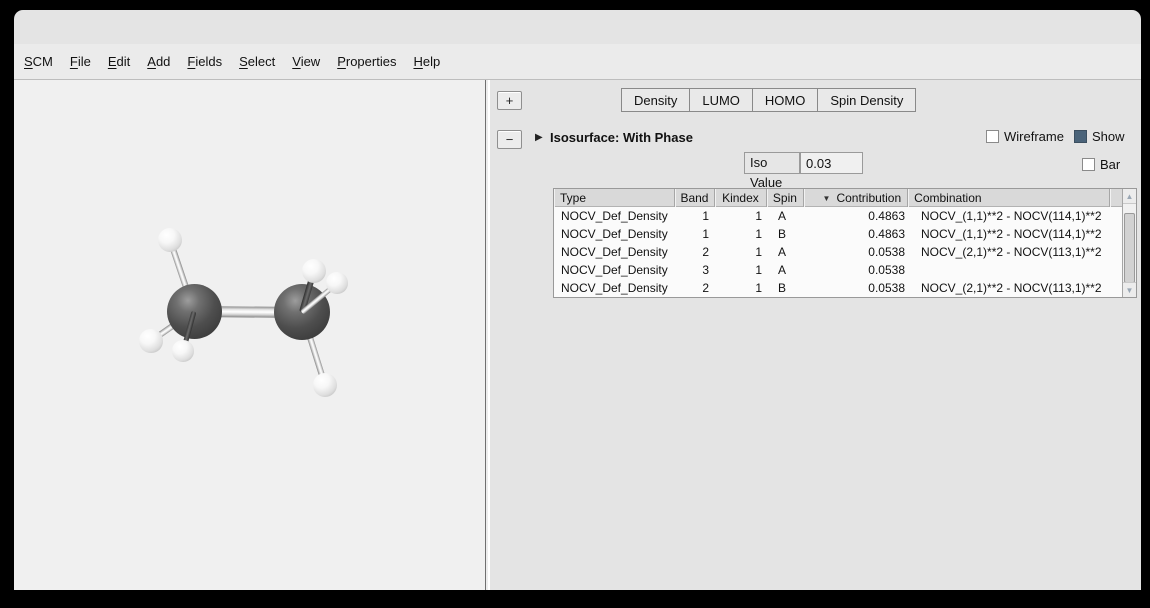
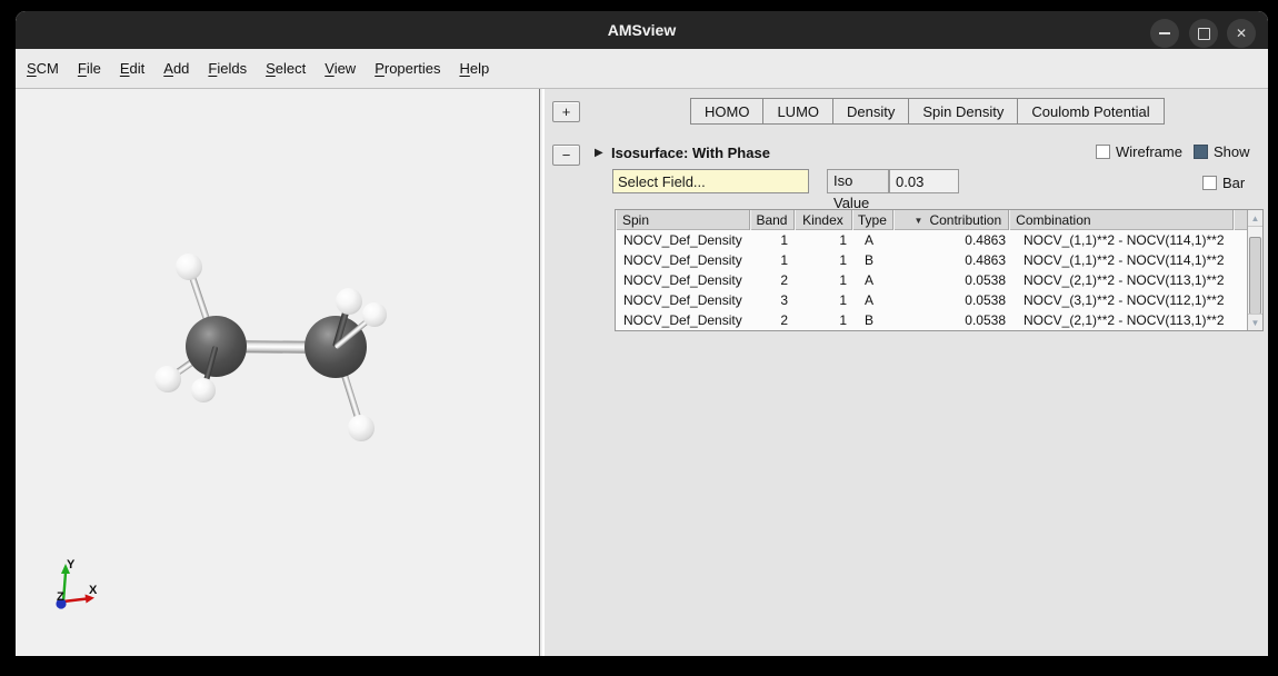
+ AMSview
+ ✕
  SCM
  File
  Edit
  Add
  Fields
  Select
  View
  Properties
  Help
+ Y
+ X
+ Z
  +
- Density
+ HOMO
  LUMO
- HOMO
+ Density
  Spin Density
+ Coulomb Potential
  −
  ▶
  Isosurface: With Phase
  Wireframe
  Show
  Bar
+ Select Field...
  Iso Value
  0.03
- Type
+ Spin
  Band
  Kindex
- Spin
+ Type
  ▼
  Contribution
  Combination
  NOCV_Def_Density
  1
  1
  A
  0.4863
  NOCV_(1,1)**2 - NOCV(114,1)**2
  NOCV_Def_Density
  1
  1
  B
  0.4863
  NOCV_(1,1)**2 - NOCV(114,1)**2
  NOCV_Def_Density
  2
  1
  A
  0.0538
  NOCV_(2,1)**2 - NOCV(113,1)**2
  NOCV_Def_Density
  3
  1
  A
  0.0538
+ NOCV_(3,1)**2 - NOCV(112,1)**2
  NOCV_Def_Density
  2
  1
  B
  0.0538
  NOCV_(2,1)**2 - NOCV(113,1)**2
  ▲
  ▼
